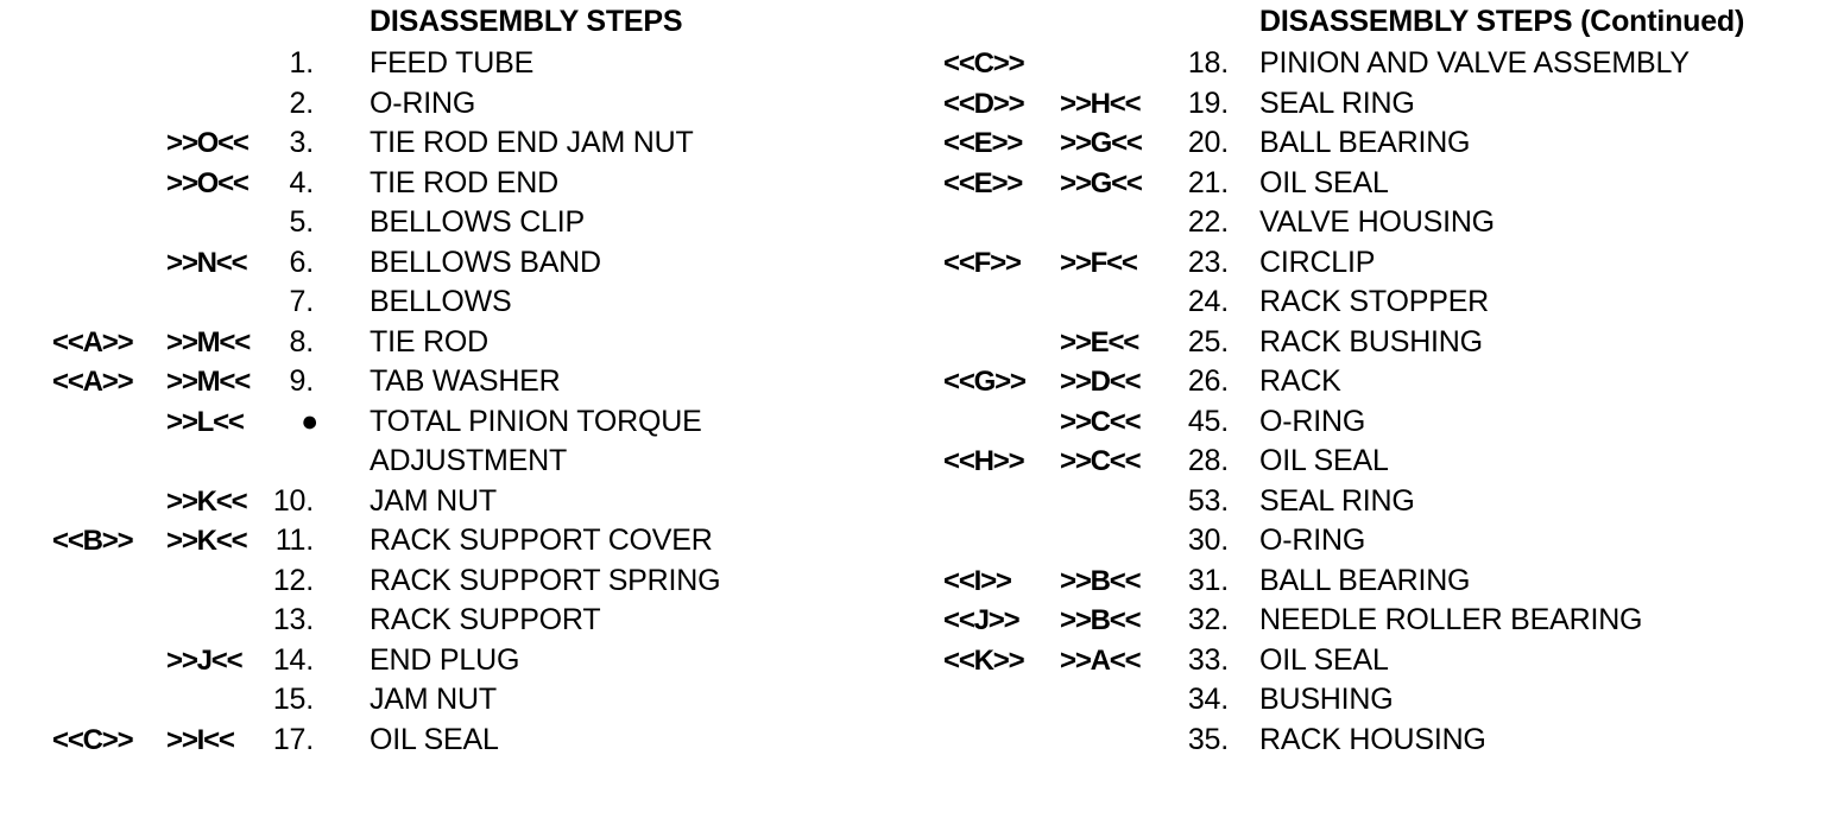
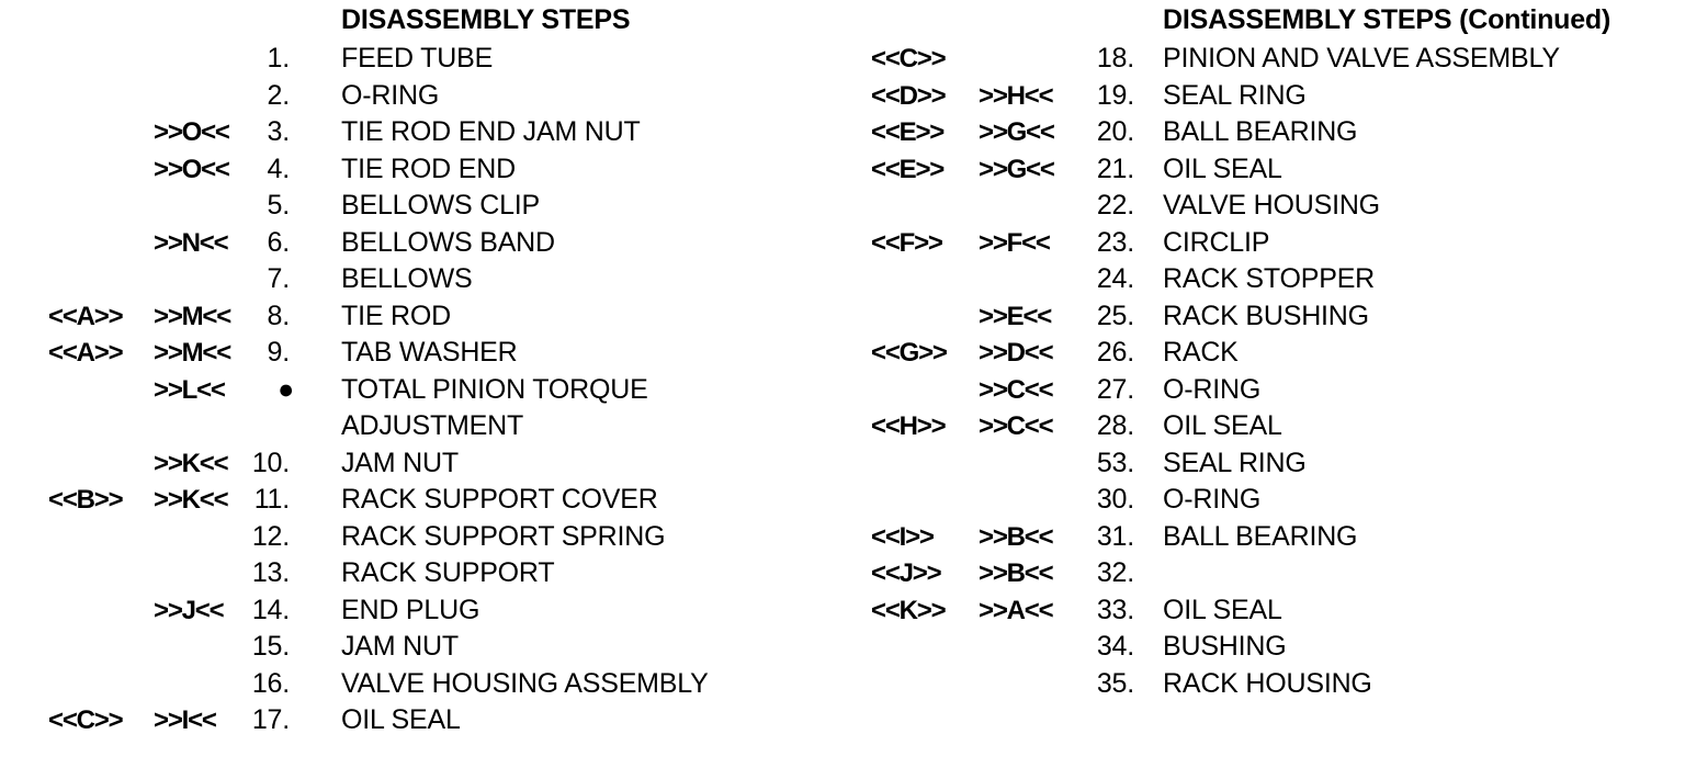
  DISASSEMBLY STEPS
  1.
  FEED TUBE
  2.
  O-RING
  >>O<<
  3.
  TIE ROD END JAM NUT
  >>O<<
  4.
  TIE ROD END
  5.
  BELLOWS CLIP
  >>N<<
  6.
  BELLOWS BAND
  7.
  BELLOWS
  <<A>>
  >>M<<
  8.
  TIE ROD
  <<A>>
  >>M<<
  9.
  TAB WASHER
  >>L<<
  ●
  TOTAL PINION TORQUE
  ADJUSTMENT
  >>K<<
  10.
  JAM NUT
  <<B>>
  >>K<<
  11.
  RACK SUPPORT COVER
  12.
  RACK SUPPORT SPRING
  13.
  RACK SUPPORT
  >>J<<
  14.
  END PLUG
  15.
  JAM NUT
+ 16.
+ VALVE HOUSING ASSEMBLY
  <<C>>
  >>I<<
  17.
  OIL SEAL
  DISASSEMBLY STEPS (Continued)
  <<C>>
  18.
  PINION AND VALVE ASSEMBLY
  <<D>>
  >>H<<
  19.
  SEAL RING
  <<E>>
  >>G<<
  20.
  BALL BEARING
  <<E>>
  >>G<<
  21.
  OIL SEAL
  22.
  VALVE HOUSING
  <<F>>
  >>F<<
  23.
  CIRCLIP
  24.
  RACK STOPPER
  >>E<<
  25.
  RACK BUSHING
  <<G>>
  >>D<<
  26.
  RACK
  >>C<<
- 45.
+ 27.
  O-RING
  <<H>>
  >>C<<
  28.
  OIL SEAL
  53.
  SEAL RING
  30.
  O-RING
  <<I>>
  >>B<<
  31.
  BALL BEARING
  <<J>>
  >>B<<
  32.
- NEEDLE ROLLER BEARING
  <<K>>
  >>A<<
  33.
  OIL SEAL
  34.
  BUSHING
  35.
  RACK HOUSING
